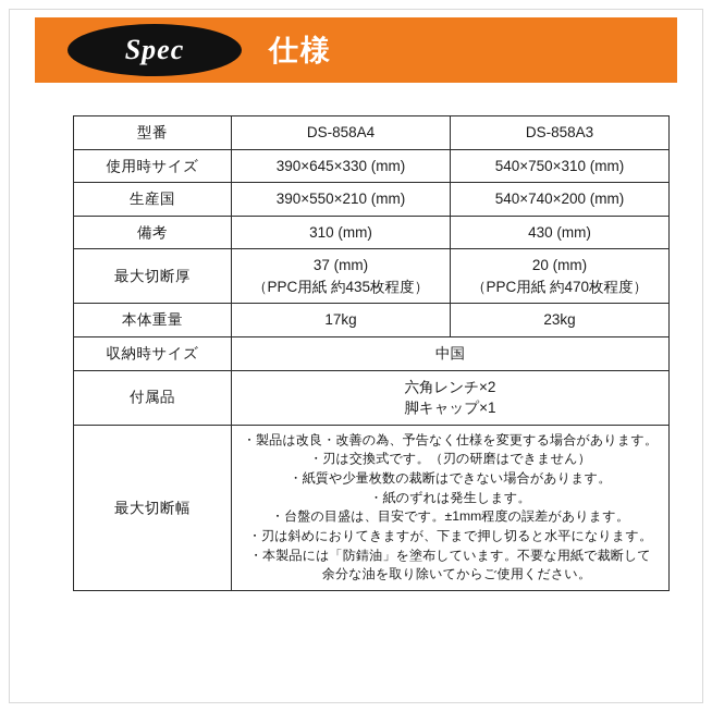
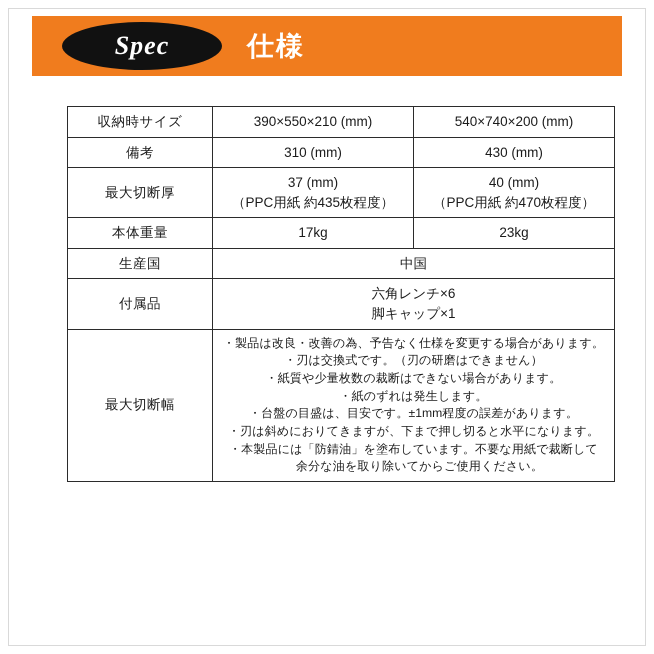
  Spec
  仕様
- 型番	DS-858A4	DS-858A3
- 使用時サイズ	390×645×330 (mm)	540×750×310 (mm)
- 生産国	390×550×210 (mm)	540×740×200 (mm)
+ 収納時サイズ	390×550×210 (mm)	540×740×200 (mm)
  備考	310 (mm)	430 (mm)
- 最大切断厚	37 (mm) （PPC用紙 約435枚程度）	20 (mm) （PPC用紙 約470枚程度）
+ 最大切断厚	37 (mm) （PPC用紙 約435枚程度）	40 (mm) （PPC用紙 約470枚程度）
  本体重量	17kg	23kg
- 収納時サイズ	中国
+ 生産国	中国
- 付属品	六角レンチ×2 脚キャップ×1
+ 付属品	六角レンチ×6 脚キャップ×1
  最大切断幅	・製品は改良・改善の為、予告なく仕様を変更する場合があります。 ・刃は交換式です。（刃の研磨はできません） ・紙質や少量枚数の裁断はできない場合があります。 ・紙のずれは発生します。 ・台盤の目盛は、目安です。±1mm程度の誤差があります。 ・刃は斜めにおりてきますが、下まで押し切ると水平になります。 ・本製品には「防錆油」を塗布しています。不要な用紙で裁断して 余分な油を取り除いてからご使用ください。
